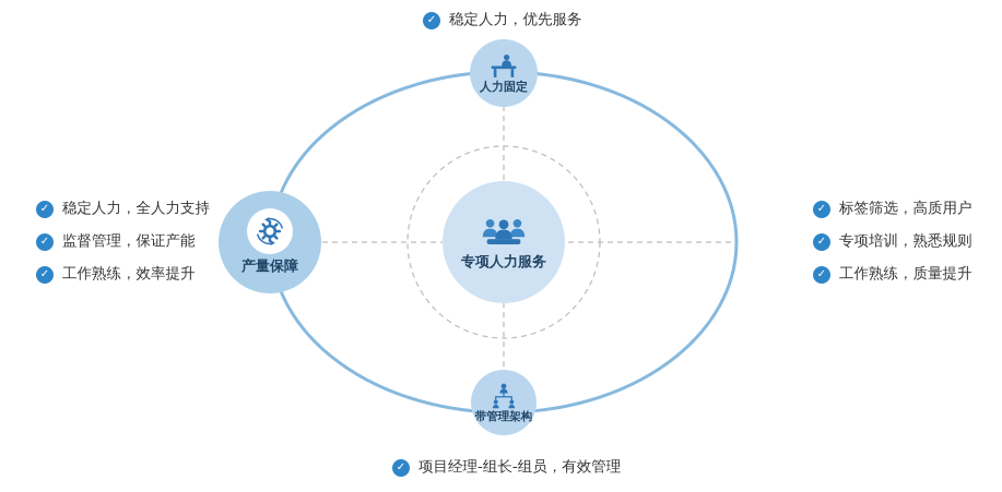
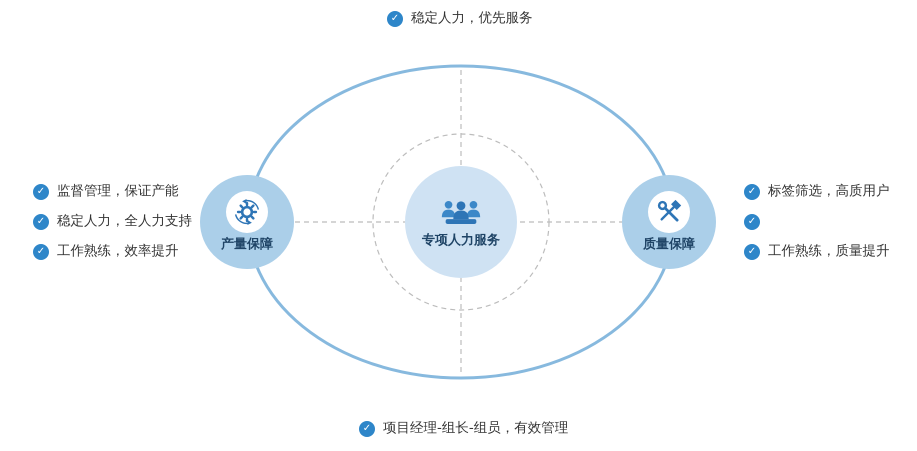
  ✓
  稳定人力，优先服务
  ✓
  项目经理-组长-组员，有效管理
  ✓
- 稳定人力，全人力支持
+ 监督管理，保证产能
  ✓
- 监督管理，保证产能
+ 稳定人力，全人力支持
  ✓
  工作熟练，效率提升
  ✓
  标签筛选，高质用户
  ✓
- 专项培训，熟悉规则
  ✓
  工作熟练，质量提升
- 人力固定
- 带管理架构
  产量保障
+ 质量保障
  专项人力服务
